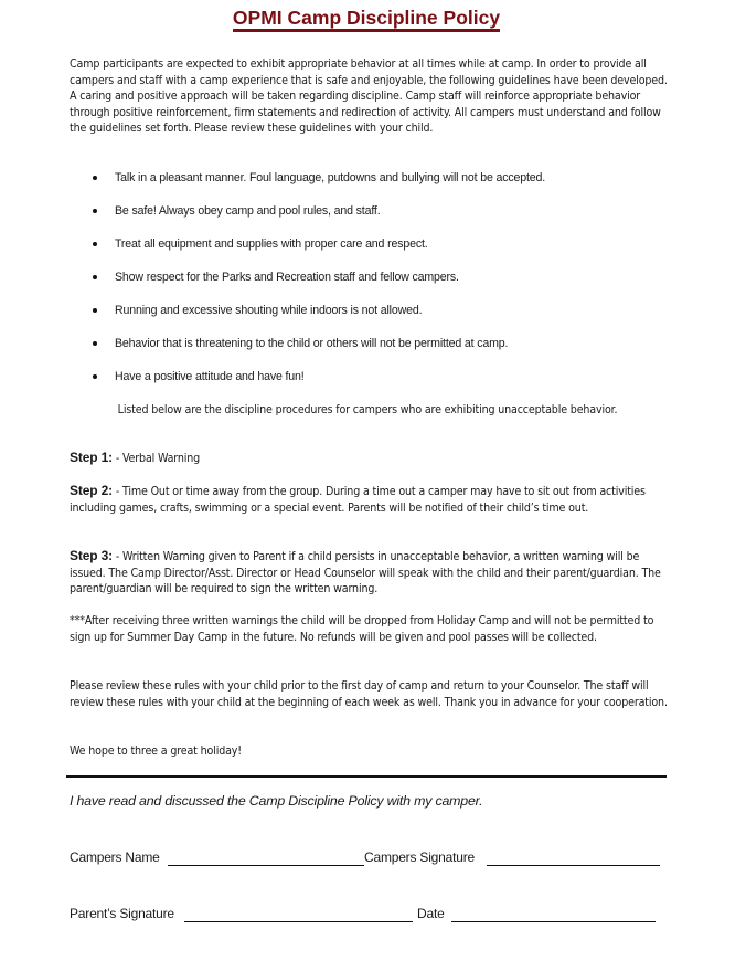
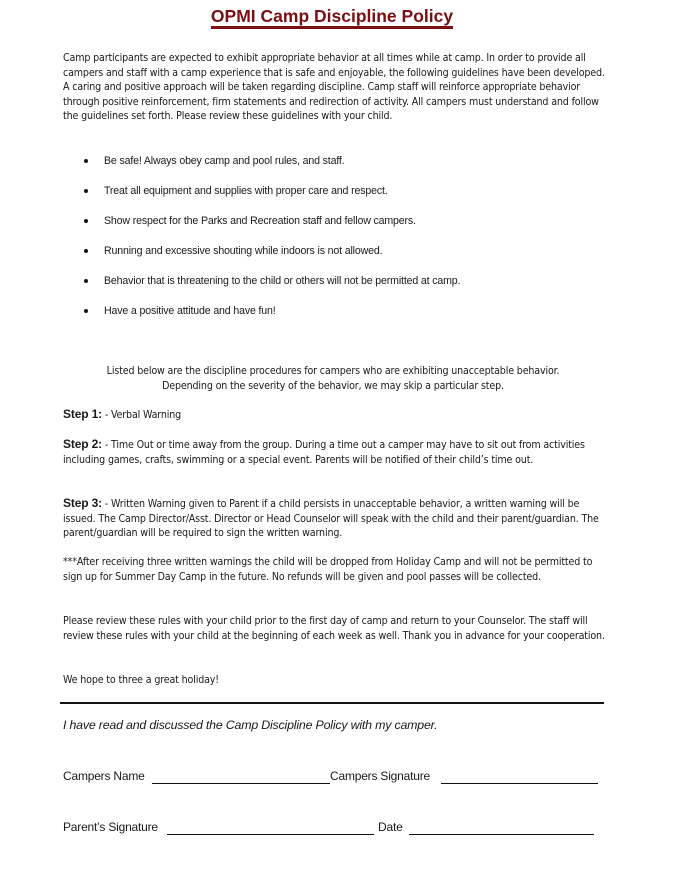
  OPMI Camp Discipline Policy
  Camp participants are expected to exhibit appropriate behavior at all times while at camp. In order to provide all campers and staff with a camp experience that is safe and enjoyable, the following guidelines have been developed. A caring and positive approach will be taken regarding discipline. Camp staff will reinforce appropriate behavior through positive reinforcement, firm statements and redirection of activity. All campers must understand and follow the guidelines set forth. Please review these guidelines with your child.
- Talk in a pleasant manner. Foul language, putdowns and bullying will not be accepted.
  Be safe! Always obey camp and pool rules, and staff.
  Treat all equipment and supplies with proper care and respect.
  Show respect for the Parks and Recreation staff and fellow campers.
  Running and excessive shouting while indoors is not allowed.
  Behavior that is threatening to the child or others will not be permitted at camp.
  Have a positive attitude and have fun!
  Listed below are the discipline procedures for campers who are exhibiting unacceptable behavior.
+ Depending on the severity of the behavior, we may skip a particular step.
  Step 1: - Verbal Warning
  Step 2: - Time Out or time away from the group. During a time out a camper may have to sit out from activities including games, crafts, swimming or a special event. Parents will be notified of their child’s time out.
  Step 3: - Written Warning given to Parent if a child persists in unacceptable behavior, a written warning will be issued. The Camp Director/Asst. Director or Head Counselor will speak with the child and their parent/guardian. The parent/guardian will be required to sign the written warning.
  ***After receiving three written warnings the child will be dropped from Holiday Camp and will not be permitted to sign up for Summer Day Camp in the future. No refunds will be given and pool passes will be collected.
  Please review these rules with your child prior to the first day of camp and return to your Counselor. The staff will review these rules with your child at the beginning of each week as well. Thank you in advance for your cooperation.
  We hope to three a great holiday!
  I have read and discussed the Camp Discipline Policy with my camper.
  Campers Name
  Campers Signature
  Parent’s Signature
  Date
